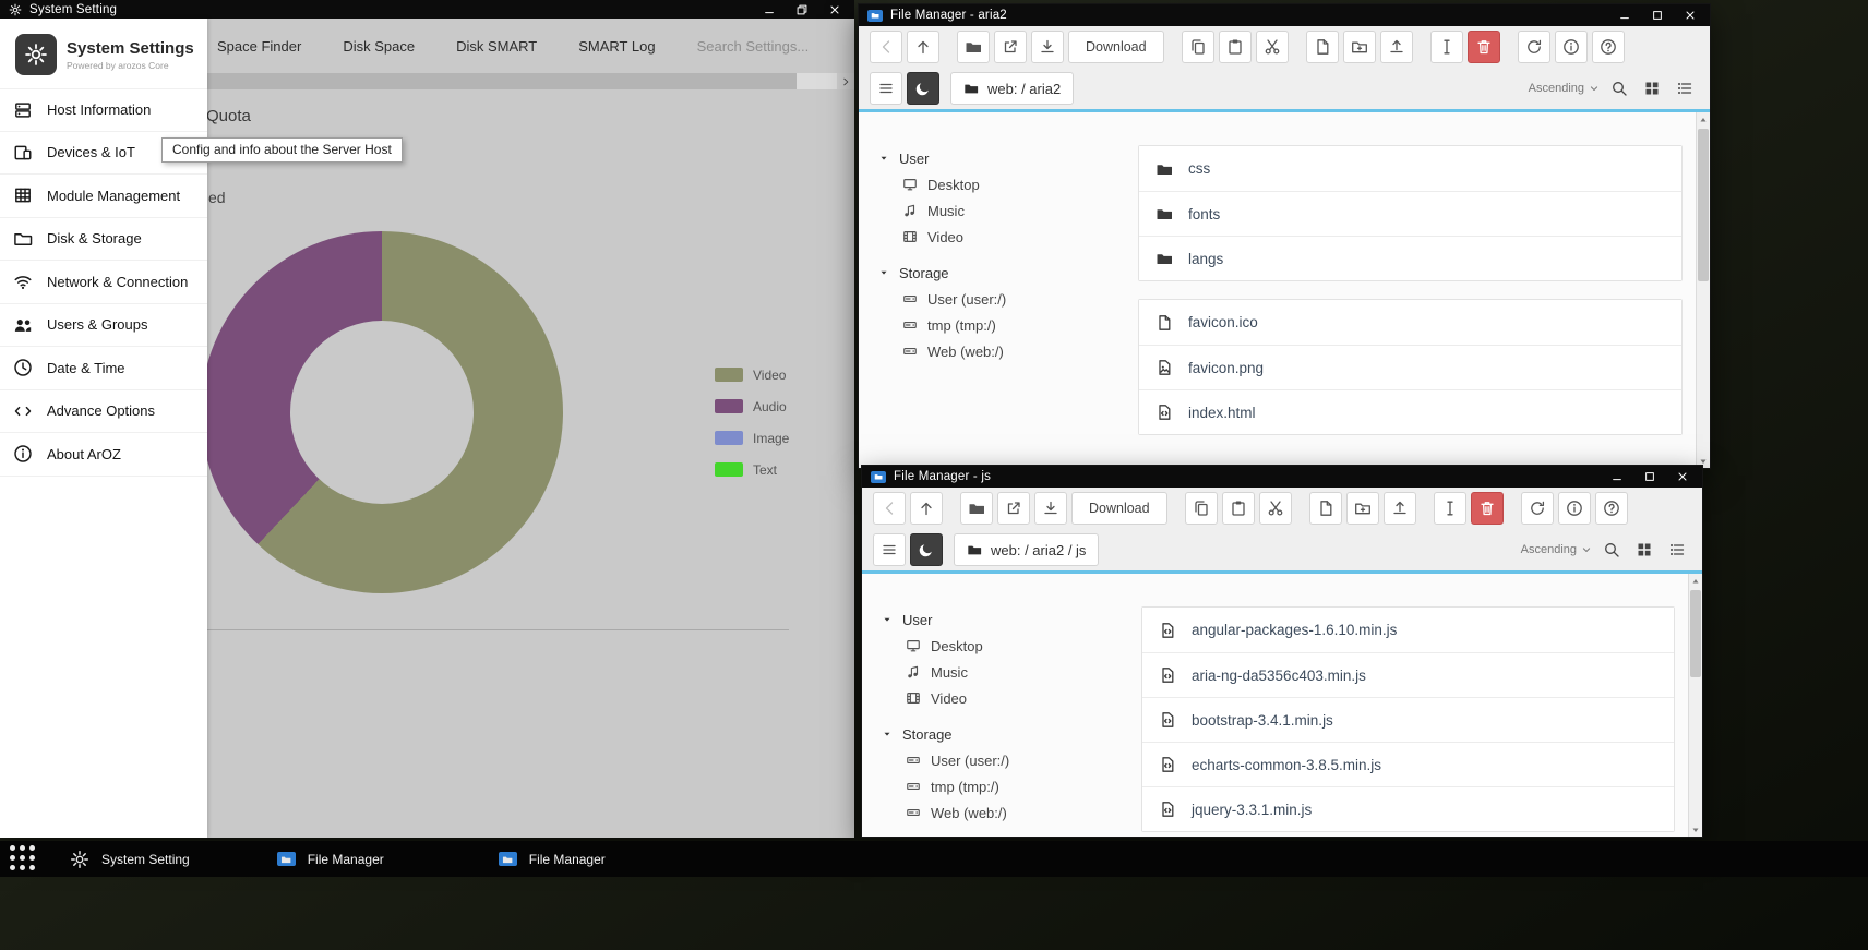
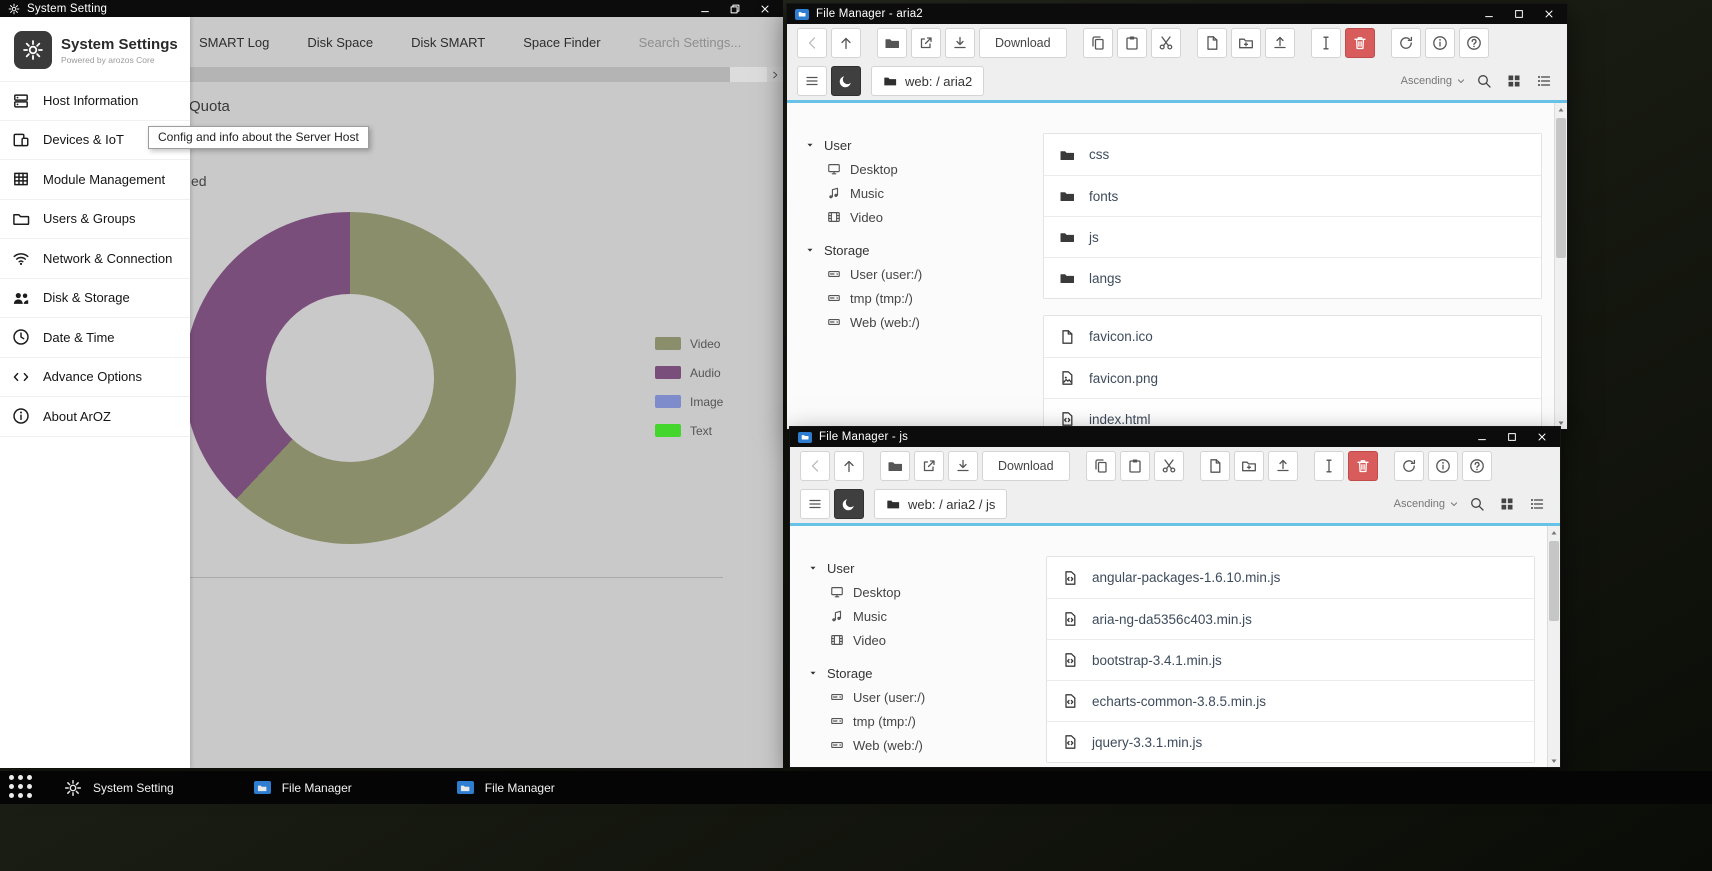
  System Setting
- Space Finder
+ SMART Log
  Disk Space
  Disk SMART
- SMART Log
+ Space Finder
  Search Settings...
  Quota
  ed
  Video
  Audio
  Image
  Text
  System Settings
  Powered by arozos Core
  Host Information
  Devices & IoT
  Module Management
- Disk & Storage
+ Users & Groups
  Network & Connection
- Users & Groups
+ Disk & Storage
  Date & Time
  Advance Options
  About ArOZ
  Config and info about the Server Host
  File Manager - aria2
  Download
  web: / aria2
  Ascending
  User
  Desktop
  Music
  Video
  Storage
  User (user:/)
  tmp (tmp:/)
  Web (web:/)
  css
  fonts
+ js
  langs
  favicon.ico
  favicon.png
  index.html
  File Manager - js
  Download
  web: / aria2 / js
  Ascending
  User
  Desktop
  Music
  Video
  Storage
  User (user:/)
  tmp (tmp:/)
  Web (web:/)
  angular-packages-1.6.10.min.js
  aria-ng-da5356c403.min.js
  bootstrap-3.4.1.min.js
  echarts-common-3.8.5.min.js
  jquery-3.3.1.min.js
  System Setting
  File Manager
  File Manager
